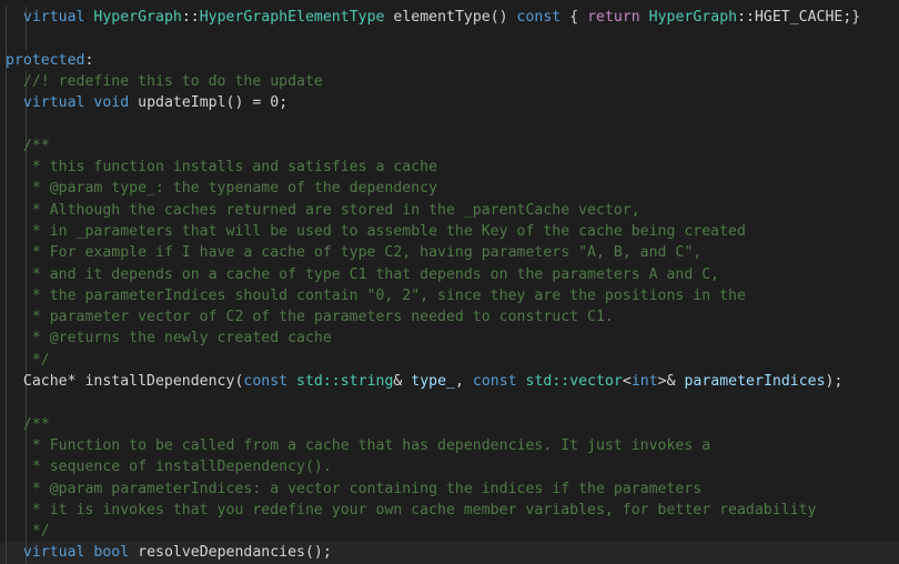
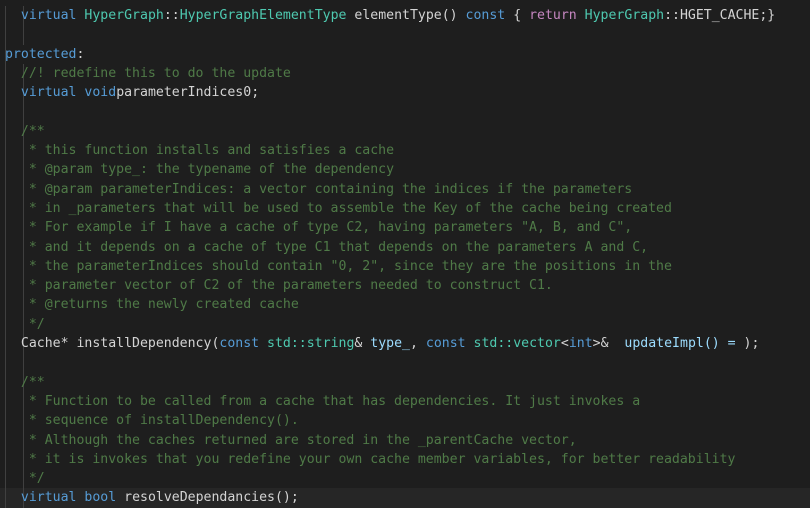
  virtual HyperGraph::HyperGraphElementType elementType() const { return HyperGraph::HGET_CACHE;}
  protected:
  //! redefine this to do the update
- virtual void updateImpl() = 0;
+ virtual voidparameterIndices0;
  /**
  * this function installs and satisfies a cache
  * @param type_: the typename of the dependency
- * Although the caches returned are stored in the _parentCache vector,
+ * @param parameterIndices: a vector containing the indices if the parameters
  * in _parameters that will be used to assemble the Key of the cache being created
  * For example if I have a cache of type C2, having parameters "A, B, and C",
  * and it depends on a cache of type C1 that depends on the parameters A and C,
  * the parameterIndices should contain "0, 2", since they are the positions in the
  * parameter vector of C2 of the parameters needed to construct C1.
  * @returns the newly created cache
  */
- Cache* installDependency(const std::string& type_, const std::vector<int>& parameterIndices);
+ Cache* installDependency(const std::string& type_, const std::vector<int>& updateImpl() = );
  /**
  * Function to be called from a cache that has dependencies. It just invokes a
  * sequence of installDependency().
- * @param parameterIndices: a vector containing the indices if the parameters
+ * Although the caches returned are stored in the _parentCache vector,
  * it is invokes that you redefine your own cache member variables, for better readability
  */
  virtual bool resolveDependancies();
